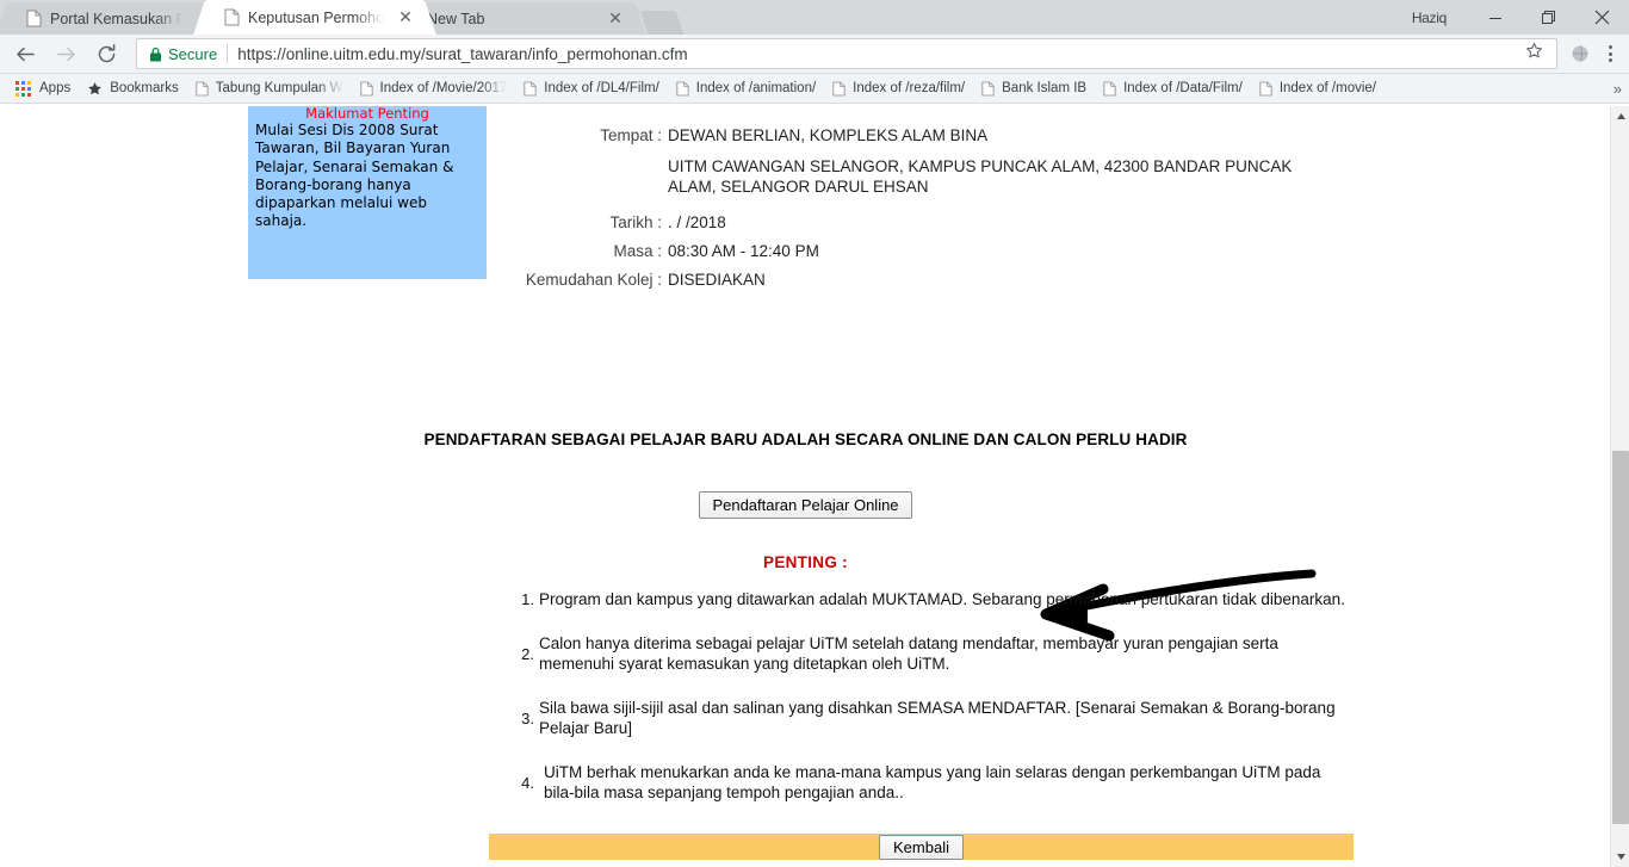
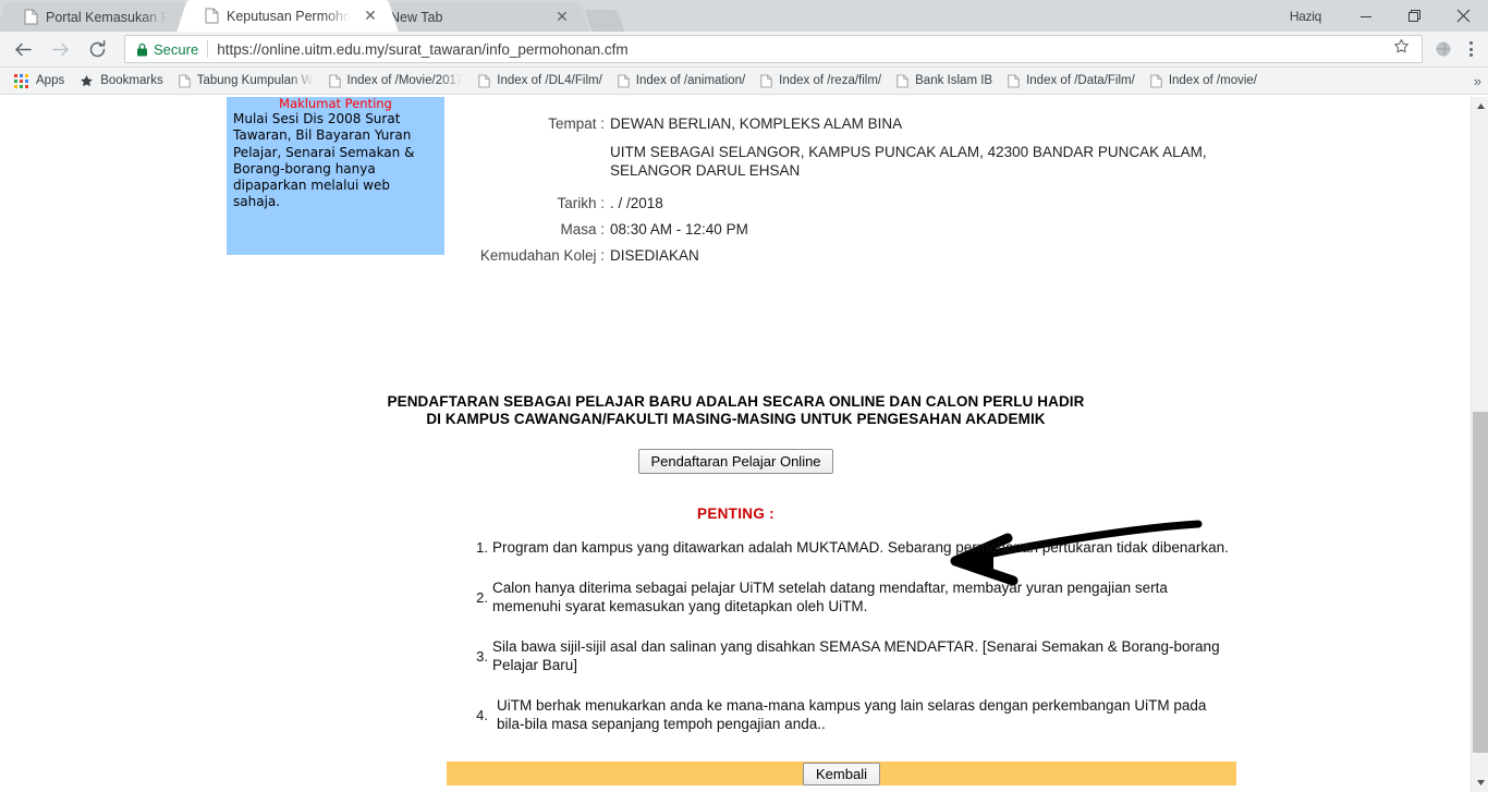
  Portal Kemasukan P
  Keputusan Permoho
  ✕
  New Tab
  ✕
  Haziq
  Secure
  https://online.uitm.edu.my/surat_tawaran/info_permohonan.cfm
  Apps
  Bookmarks
  Tabung Kumpulan W
  Index of /Movie/2017
  Index of /DL4/Film/
  Index of /animation/
  Index of /reza/film/
  Bank Islam IB
  Index of /Data/Film/
  Index of /movie/
  »
  Maklumat Penting
  Mulai Sesi Dis 2008 Surat Tawaran, Bil Bayaran Yuran Pelajar, Senarai Semakan & Borang-borang hanya dipaparkan melalui web sahaja.
  Tempat :
  DEWAN BERLIAN, KOMPLEKS ALAM BINA
- UITM CAWANGAN SELANGOR, KAMPUS PUNCAK ALAM, 42300 BANDAR PUNCAK ALAM, SELANGOR DARUL EHSAN
+ UITM SEBAGAI SELANGOR, KAMPUS PUNCAK ALAM, 42300 BANDAR PUNCAK ALAM, SELANGOR DARUL EHSAN
  Tarikh :
  . / /2018
  Masa :
  08:30 AM - 12:40 PM
  Kemudahan Kolej :
  DISEDIAKAN
  PENDAFTARAN SEBAGAI PELAJAR BARU ADALAH SECARA ONLINE DAN CALON PERLU HADIR
+ DI KAMPUS CAWANGAN/FAKULTI MASING-MASING UNTUK PENGESAHAN AKADEMIK
  Pendaftaran Pelajar Online
  PENTING :
  1.
  Program dan kampus yang ditawarkan adalah MUKTAMAD. Sebarang permohonan pertukaran tidak dibenarkan.
  2.
  Calon hanya diterima sebagai pelajar UiTM setelah datang mendaftar, membayar yuran pengajian serta memenuhi syarat kemasukan yang ditetapkan oleh UiTM.
  3.
  Sila bawa sijil-sijil asal dan salinan yang disahkan SEMASA MENDAFTAR. [Senarai Semakan & Borang-borang Pelajar Baru]
  4.
  UiTM berhak menukarkan anda ke mana-mana kampus yang lain selaras dengan perkembangan UiTM pada bila-bila masa sepanjang tempoh pengajian anda..
  Kembali
